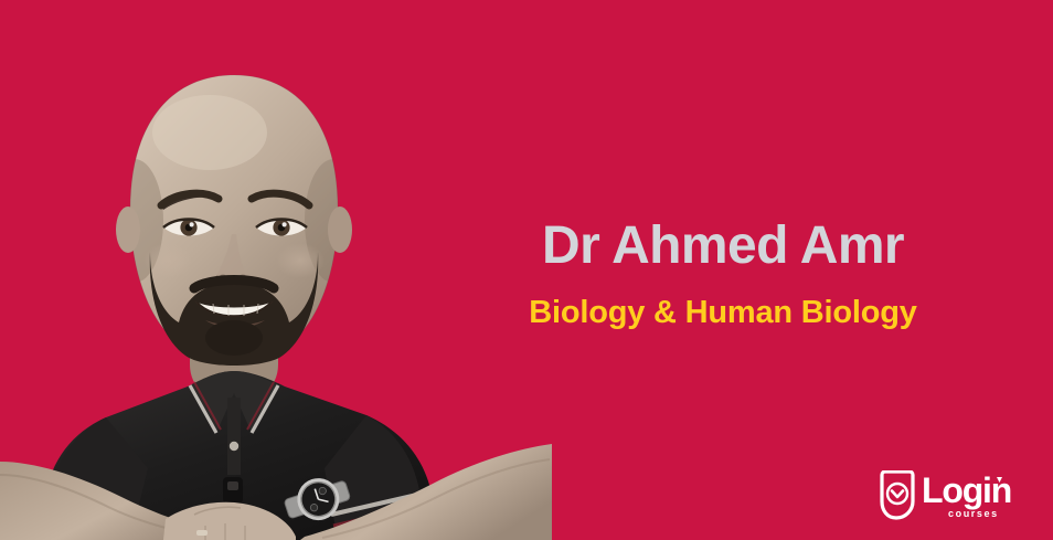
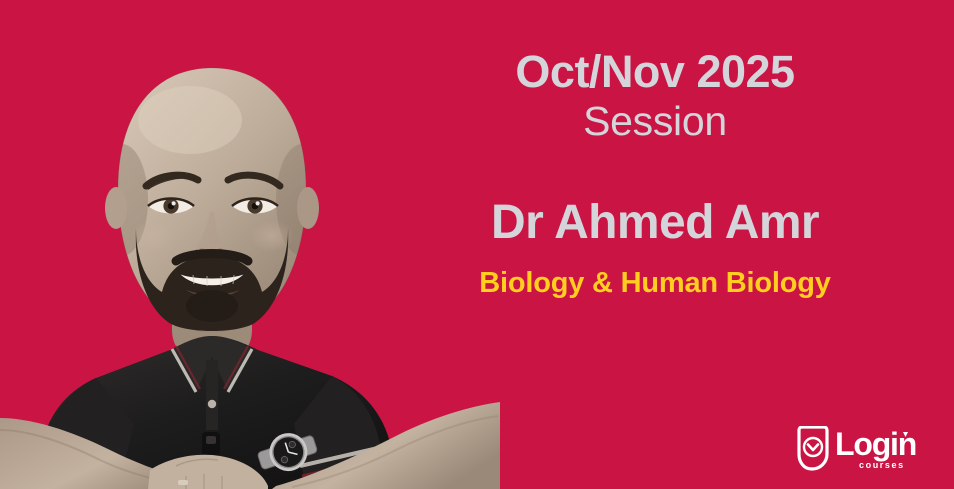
+ Oct/Nov 2025
+ Session
  Dr Ahmed Amr
  Biology & Human Biology
  Login
  courses
